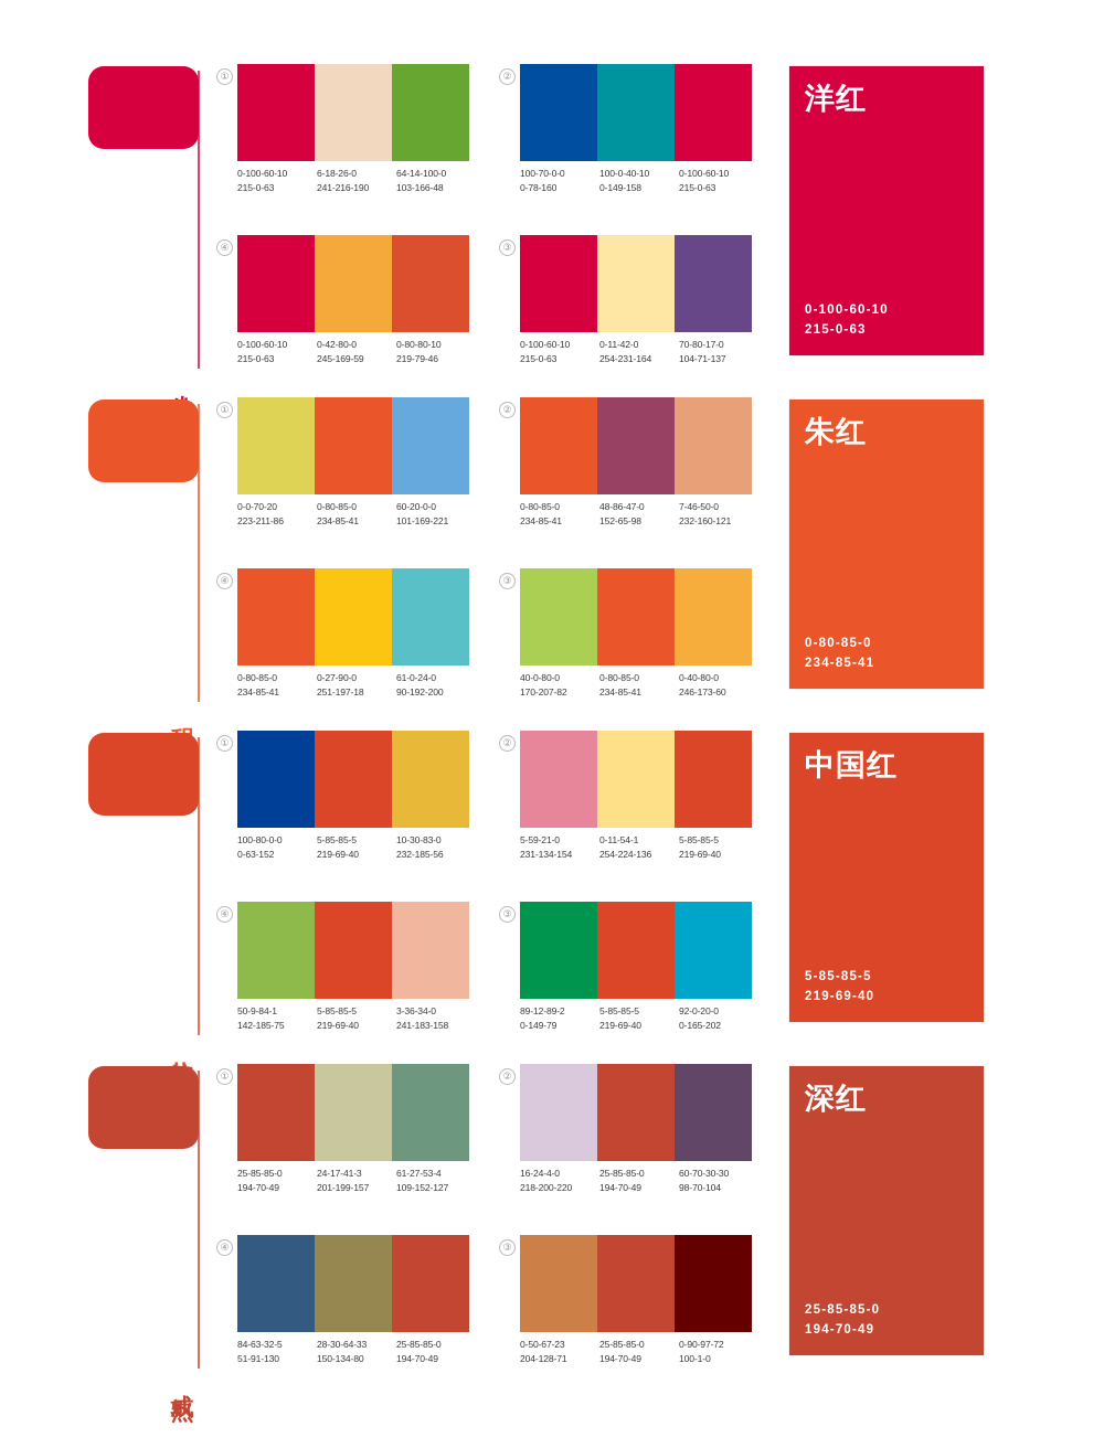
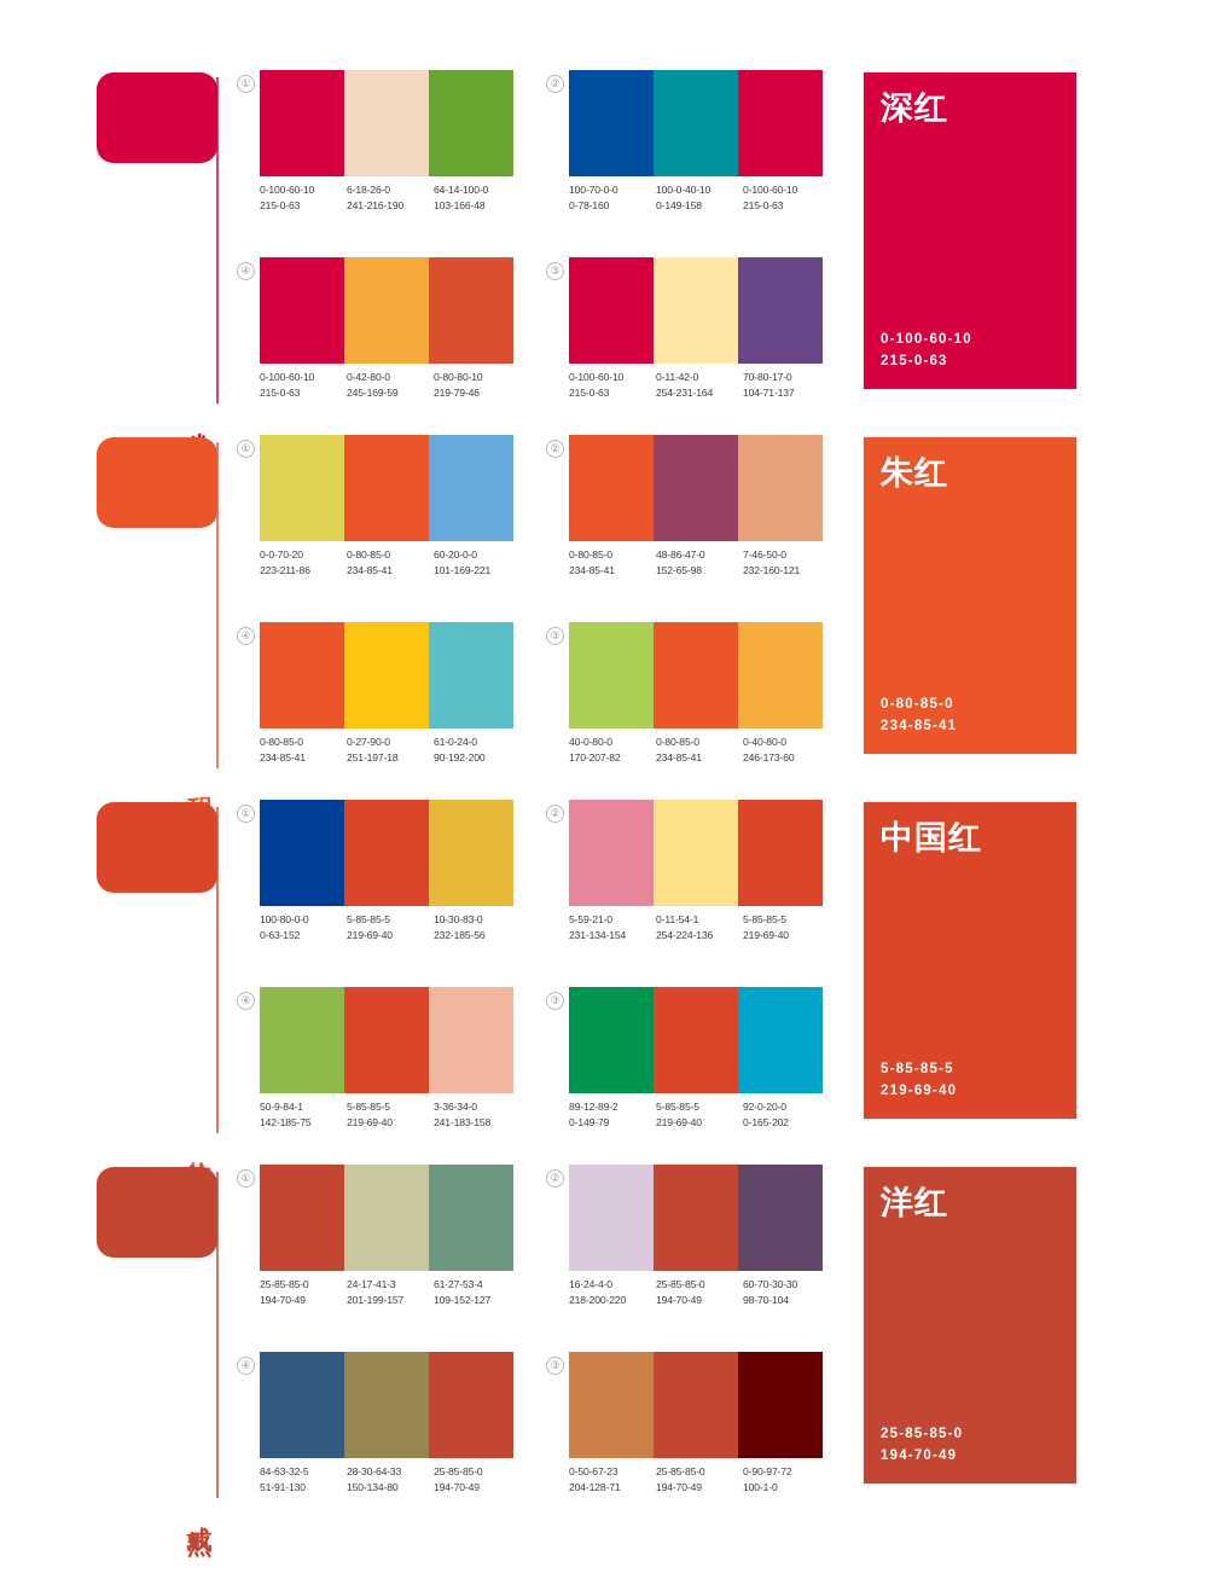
  ①
  0-100-60-10
  215-0-63
  6-18-26-0
  241-216-190
  64-14-100-0
  103-166-48
  ②
  100-70-0-0
  0-78-160
  100-0-40-10
  0-149-158
  0-100-60-10
  215-0-63
  ③
  0-100-60-10
  215-0-63
  0-11-42-0
  254-231-164
  70-80-17-0
  104-71-137
  ④
  0-100-60-10
  215-0-63
  0-42-80-0
  245-169-59
  0-80-80-10
  219-79-46
- 洋红
+ 深红
  0-100-60-10
  215-0-63
  ①
  0-0-70-20
  223-211-86
  0-80-85-0
  234-85-41
  60-20-0-0
  101-169-221
  ②
  0-80-85-0
  234-85-41
  48-86-47-0
  152-65-98
  7-46-50-0
  232-160-121
  ③
  40-0-80-0
  170-207-82
  0-80-85-0
  234-85-41
  0-40-80-0
  246-173-60
  ④
  0-80-85-0
  234-85-41
  0-27-90-0
  251-197-18
  61-0-24-0
  90-192-200
  朱红
  0-80-85-0
  234-85-41
  ①
  100-80-0-0
  0-63-152
  5-85-85-5
  219-69-40
  10-30-83-0
  232-185-56
  ②
  5-59-21-0
  231-134-154
  0-11-54-1
  254-224-136
  5-85-85-5
  219-69-40
  ③
  89-12-89-2
  0-149-79
  5-85-85-5
  219-69-40
  92-0-20-0
  0-165-202
  ④
  50-9-84-1
  142-185-75
  5-85-85-5
  219-69-40
  3-36-34-0
  241-183-158
  中国红
  5-85-85-5
  219-69-40
  ①
  25-85-85-0
  194-70-49
  24-17-41-3
  201-199-157
  61-27-53-4
  109-152-127
  ②
  16-24-4-0
  218-200-220
  25-85-85-0
  194-70-49
  60-70-30-30
  98-70-104
  ③
  0-50-67-23
  204-128-71
  25-85-85-0
  194-70-49
  0-90-97-72
  100-1-0
  ④
  84-63-32-5
  51-91-130
  28-30-64-33
  150-134-80
  25-85-85-0
  194-70-49
- 深红
+ 洋红
  25-85-85-0
  194-70-49
